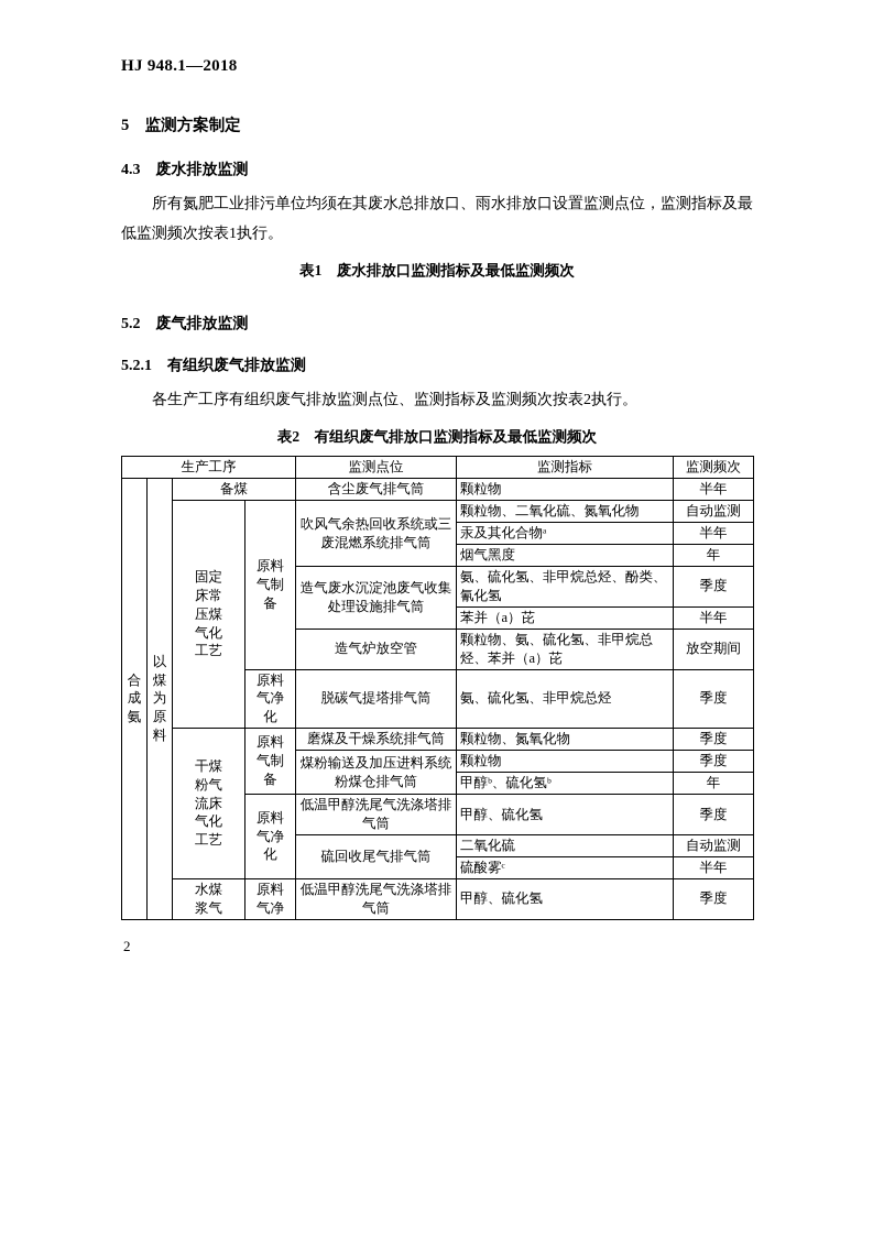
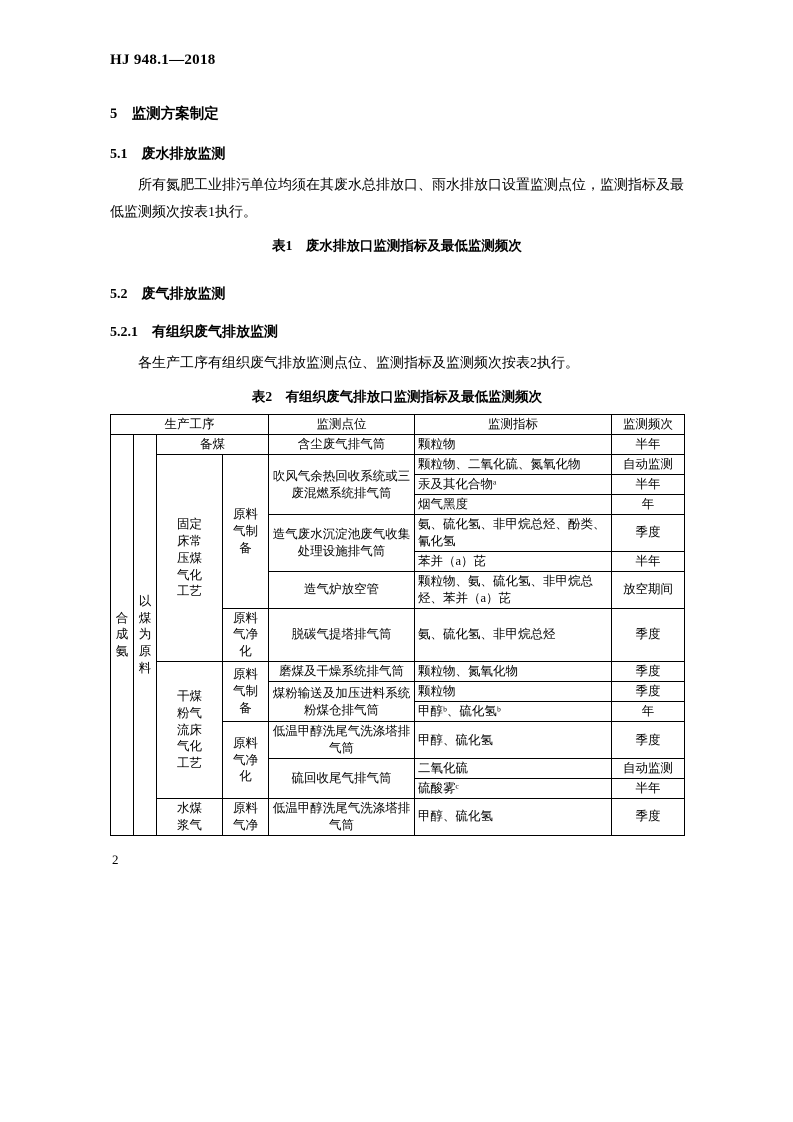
  HJ 948.1—2018
  5 监测方案制定
- 4.3 废水排放监测
+ 5.1 废水排放监测
  所有氮肥工业排污单位均须在其废水总排放口、雨水排放口设置监测点位，监测指标及最低监测频次按表1执行。
  表1 废水排放口监测指标及最低监测频次
  5.2 废气排放监测
  5.2.1 有组织废气排放监测
  各生产工序有组织废气排放监测点位、监测指标及监测频次按表2执行。
  表2 有组织废气排放口监测指标及最低监测频次
  生产工序	监测点位	监测指标	监测频次
  合 成 氨	以 煤 为 原 料	备煤	含尘废气排气筒	颗粒物	半年
  固定 床常 压煤 气化 工艺	原料 气制 备	吹风气余热回收系统或三废混燃系统排气筒	颗粒物、二氧化硫、氮氧化物	自动监测
  汞及其化合物ᵃ	半年
  烟气黑度	年
  造气废水沉淀池废气收集处理设施排气筒	氨、硫化氢、非甲烷总烃、酚类、氰化氢	季度
  苯并（a）芘	半年
  造气炉放空管	颗粒物、氨、硫化氢、非甲烷总烃、苯并（a）芘	放空期间
  原料 气净 化	脱碳气提塔排气筒	氨、硫化氢、非甲烷总烃	季度
  干煤 粉气 流床 气化 工艺	原料 气制 备	磨煤及干燥系统排气筒	颗粒物、氮氧化物	季度
  煤粉输送及加压进料系统粉煤仓排气筒	颗粒物	季度
  甲醇ᵇ、硫化氢ᵇ	年
  原料 气净 化	低温甲醇洗尾气洗涤塔排气筒	甲醇、硫化氢	季度
  硫回收尾气排气筒	二氧化硫	自动监测
  硫酸雾ᶜ	半年
  水煤 浆气	原料 气净	低温甲醇洗尾气洗涤塔排气筒	甲醇、硫化氢	季度
  2
